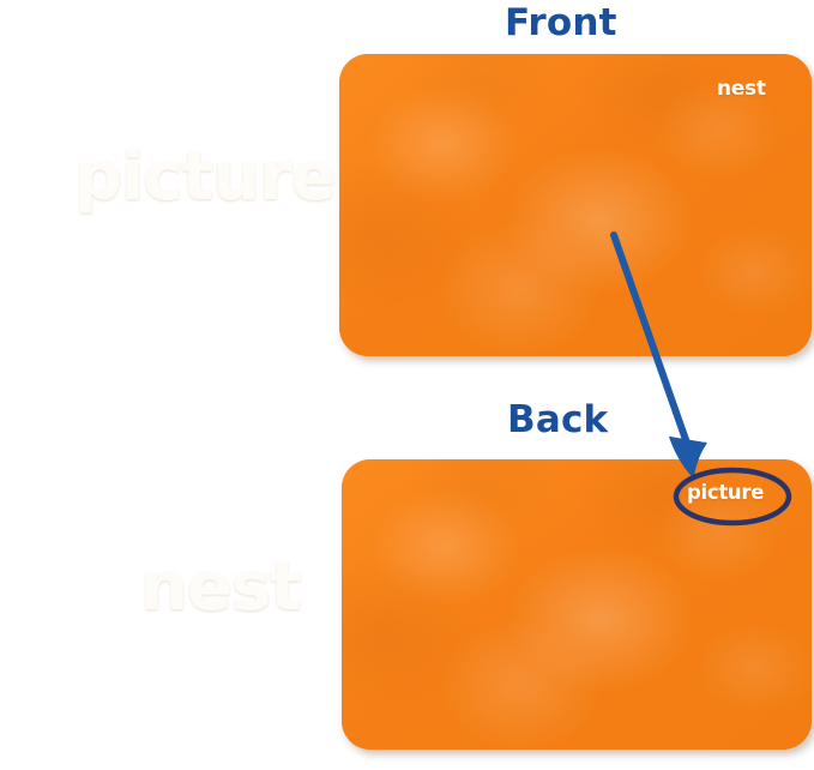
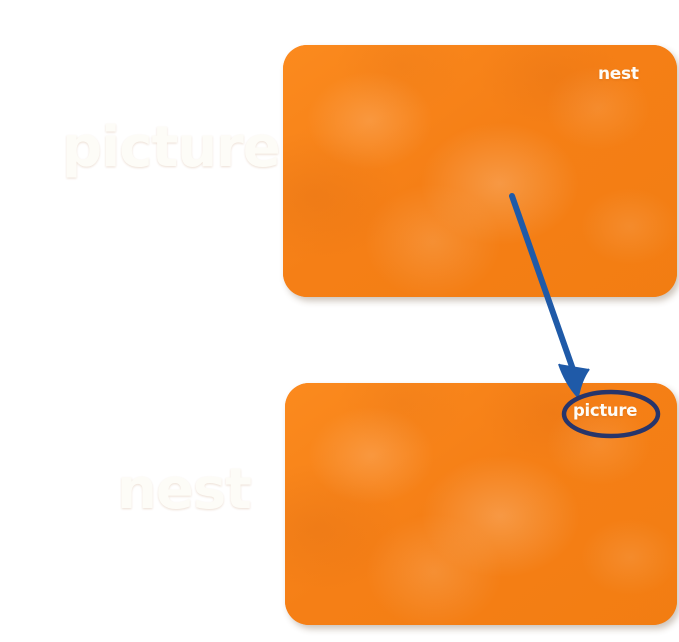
- Front
- Back
  picture
  nest
  nest
  picture
